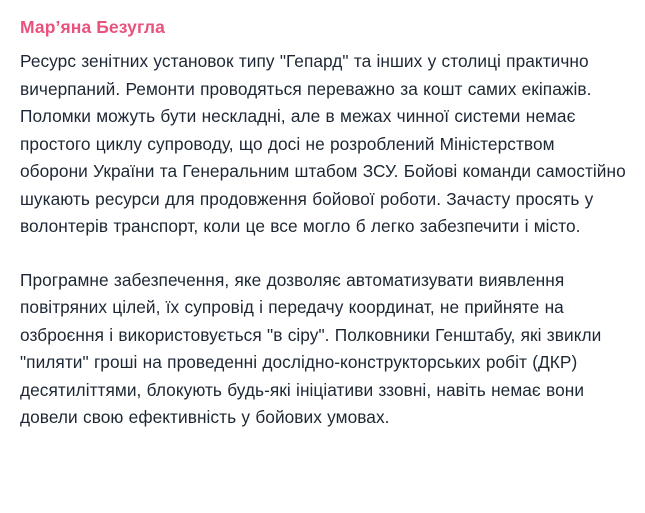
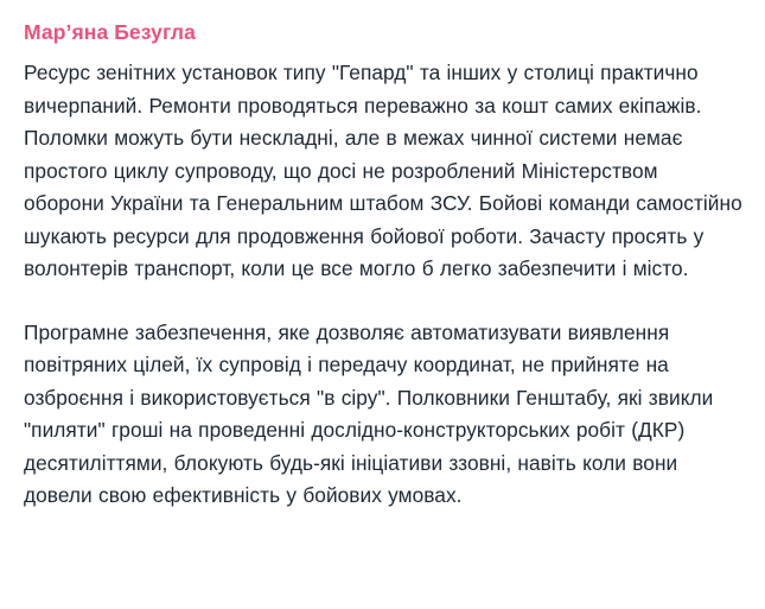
  Мар’яна Безугла
  Ресурс зенітних установок типу "Гепард" та інших у столиці практично вичерпаний. Ремонти проводяться переважно за кошт самих екіпажів. Поломки можуть бути нескладні, але в межах чинної системи немає простого циклу супроводу, що досі не розроблений Міністерством оборони України та Генеральним штабом ЗСУ. Бойові команди самостійно шукають ресурси для продовження бойової роботи. Зачасту просять у волонтерів транспорт, коли це все могло б легко забезпечити і місто.
- Програмне забезпечення, яке дозволяє автоматизувати виявлення повітряних цілей, їх супровід і передачу координат, не прийняте на озброєння і використовується "в сіру". Полковники Генштабу, які звикли "пиляти" гроші на проведенні дослідно-конструкторських робіт (ДКР) десятиліттями, блокують будь-які ініціативи ззовні, навіть немає вони довели свою ефективність у бойових умовах.
+ Програмне забезпечення, яке дозволяє автоматизувати виявлення повітряних цілей, їх супровід і передачу координат, не прийняте на озброєння і використовується "в сіру". Полковники Генштабу, які звикли "пиляти" гроші на проведенні дослідно-конструкторських робіт (ДКР) десятиліттями, блокують будь-які ініціативи ззовні, навіть коли вони довели свою ефективність у бойових умовах.
